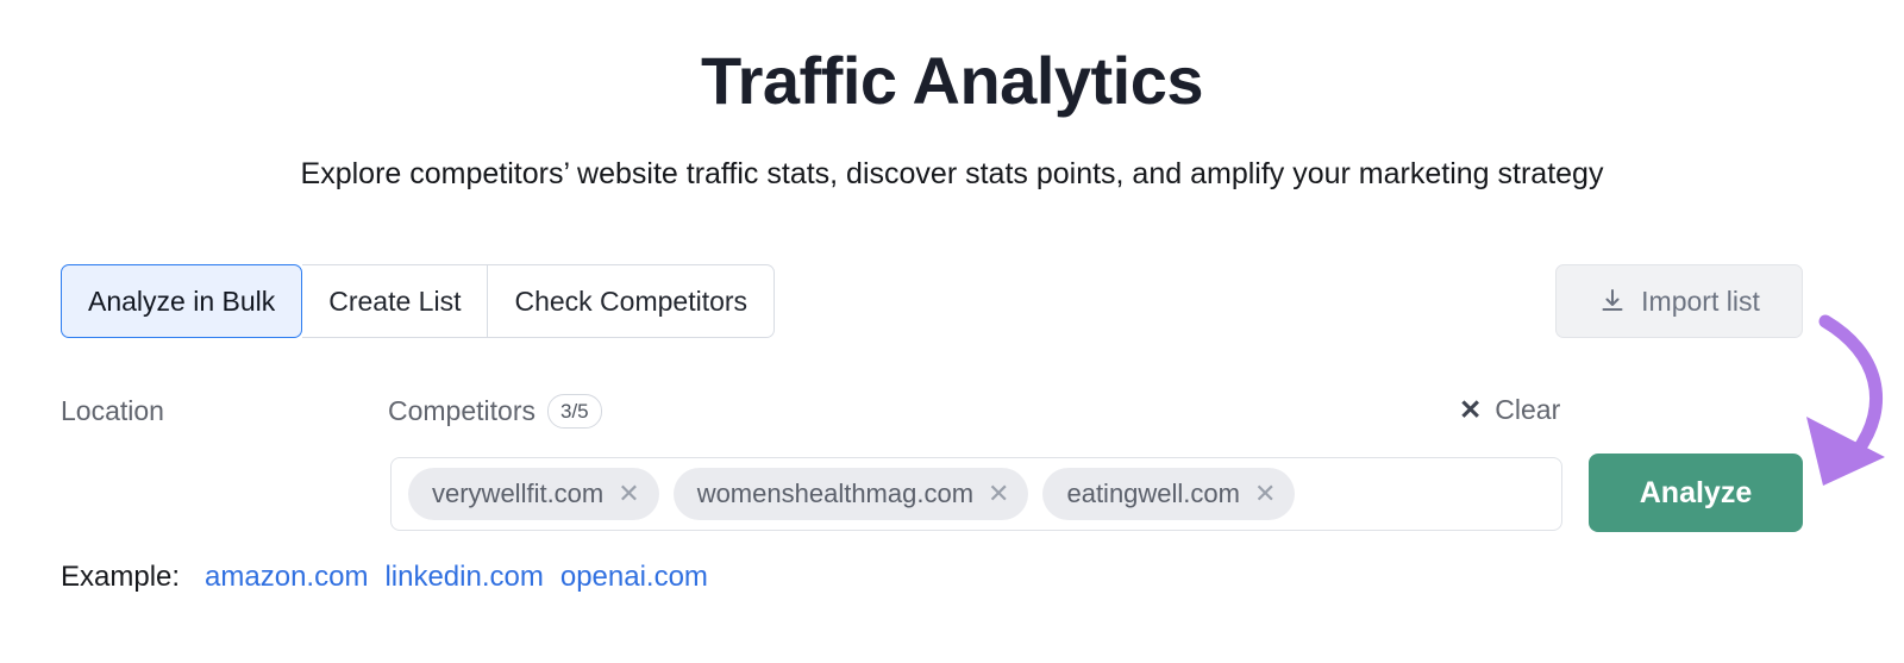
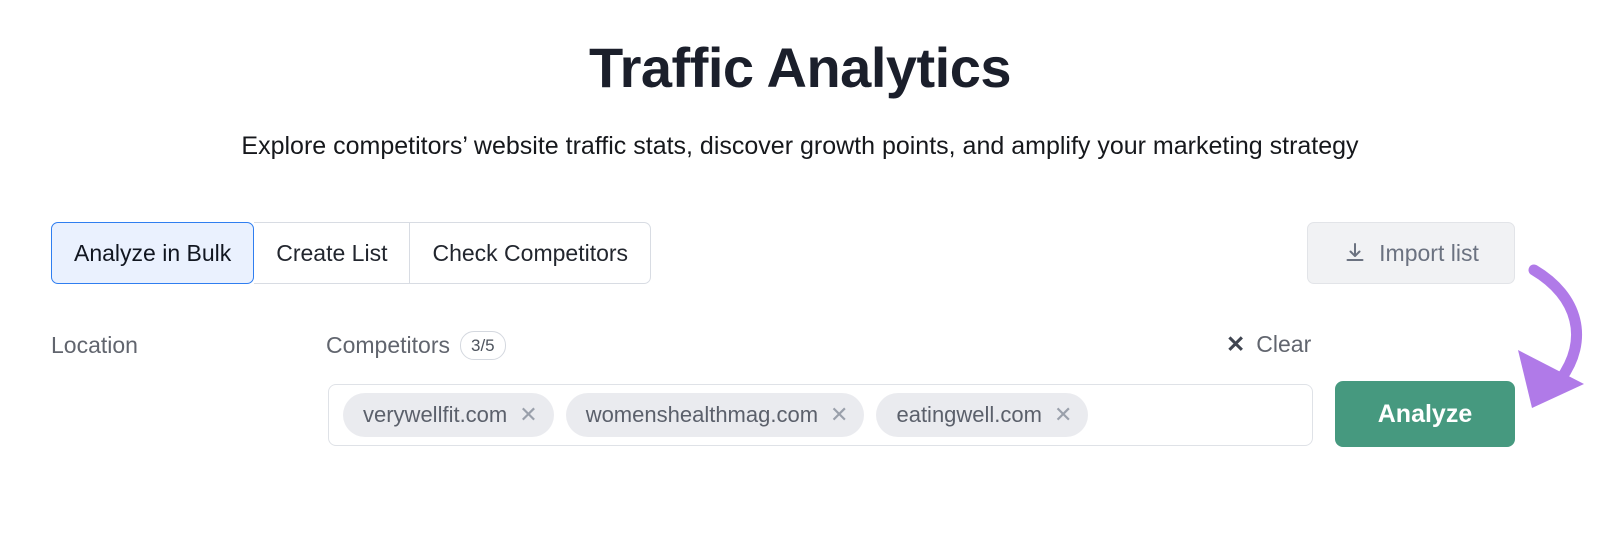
  Traffic Analytics
- Explore competitors’ website traffic stats, discover stats points, and amplify your marketing strategy
+ Explore competitors’ website traffic stats, discover growth points, and amplify your marketing strategy
  Analyze in Bulk
  Create List
  Check Competitors
  Import list
  Location
  Competitors
  3/5
  ✕
  Clear
  verywellfit.com
  ✕
  womenshealthmag.com
  ✕
  eatingwell.com
  ✕
  Analyze
- Example:
- amazon.com
- linkedin.com
- openai.com
